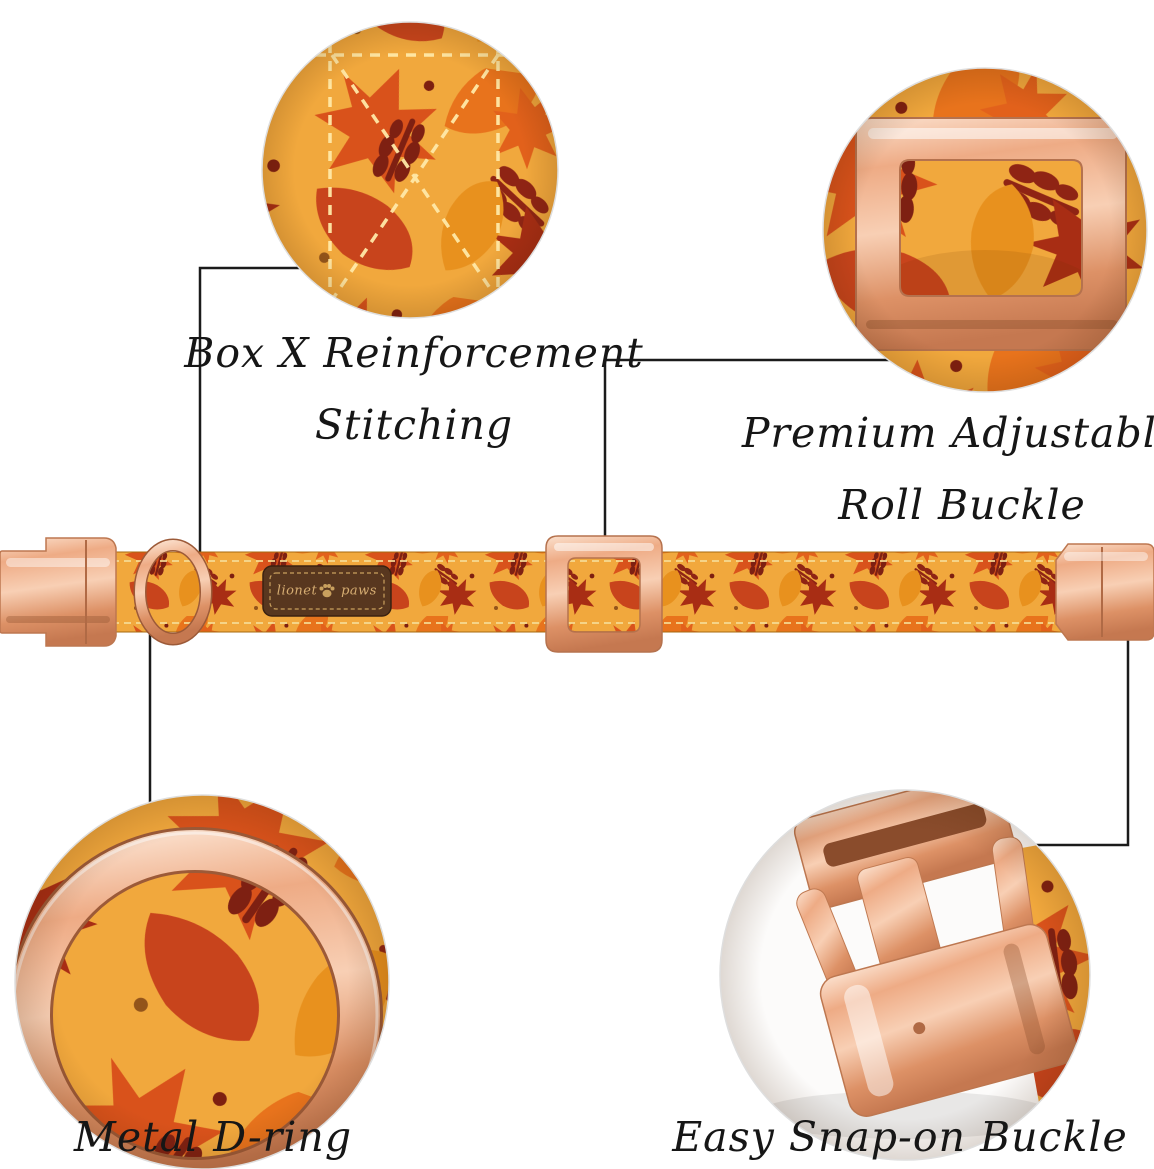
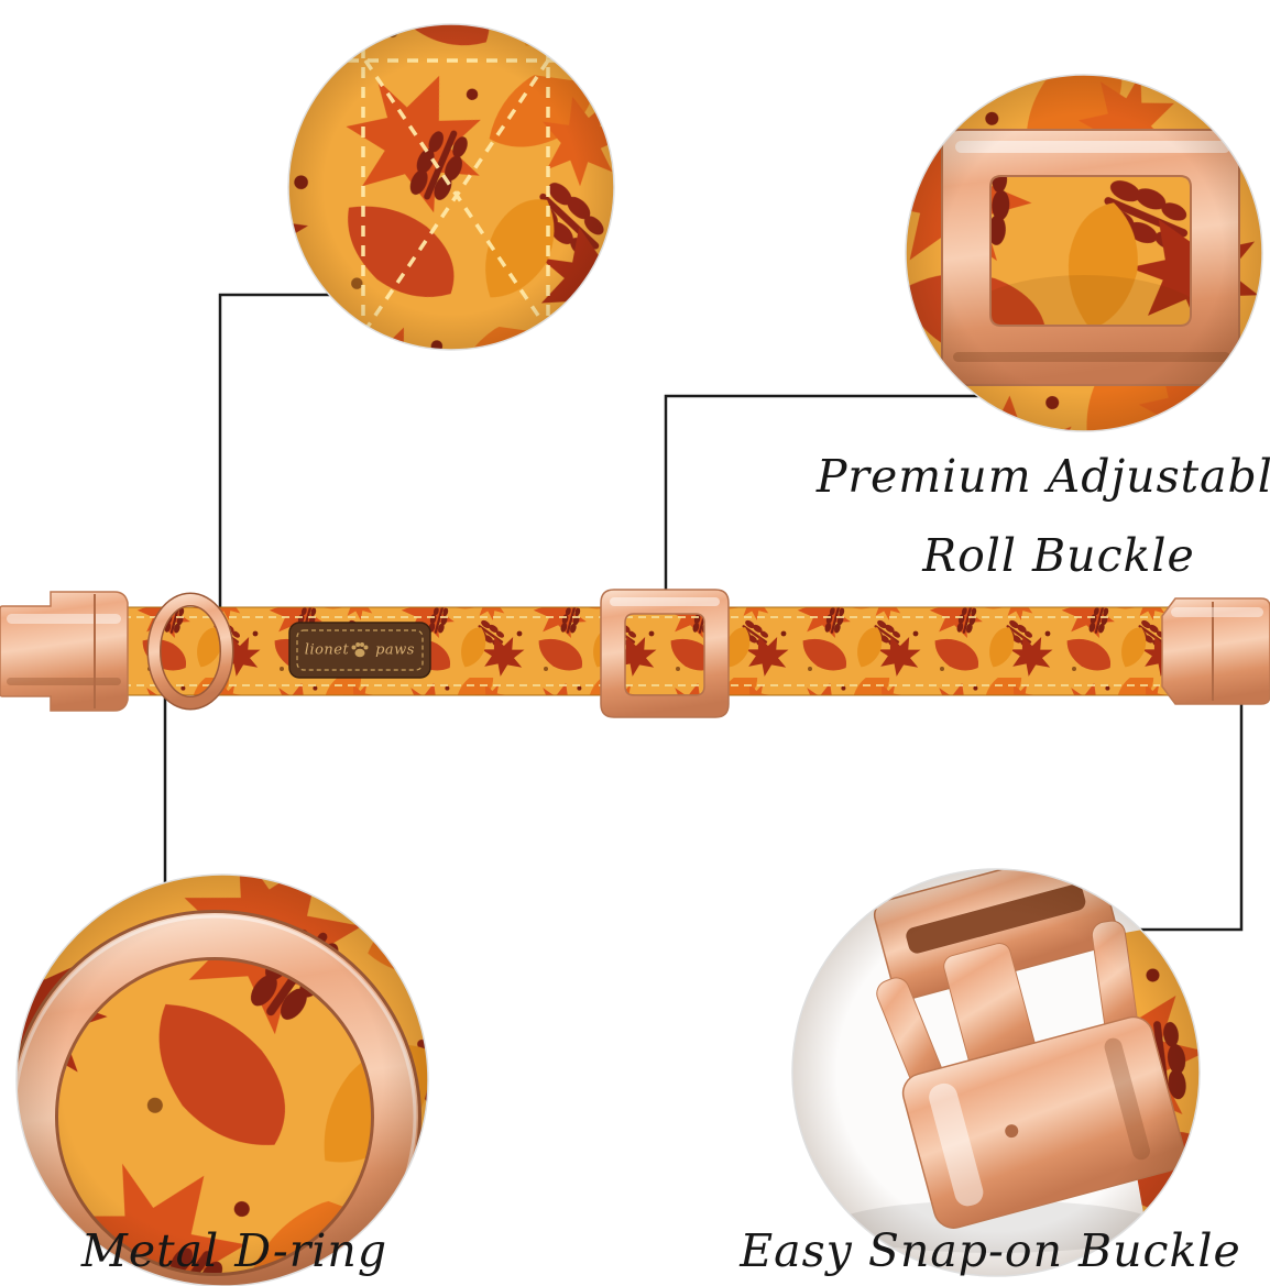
- Box X Reinforcement
- Stitching
  Premium Adjustabl
  Roll Buckle
  Metal D-ring
  Easy Snap-on Buckle
  lionet
  paws
